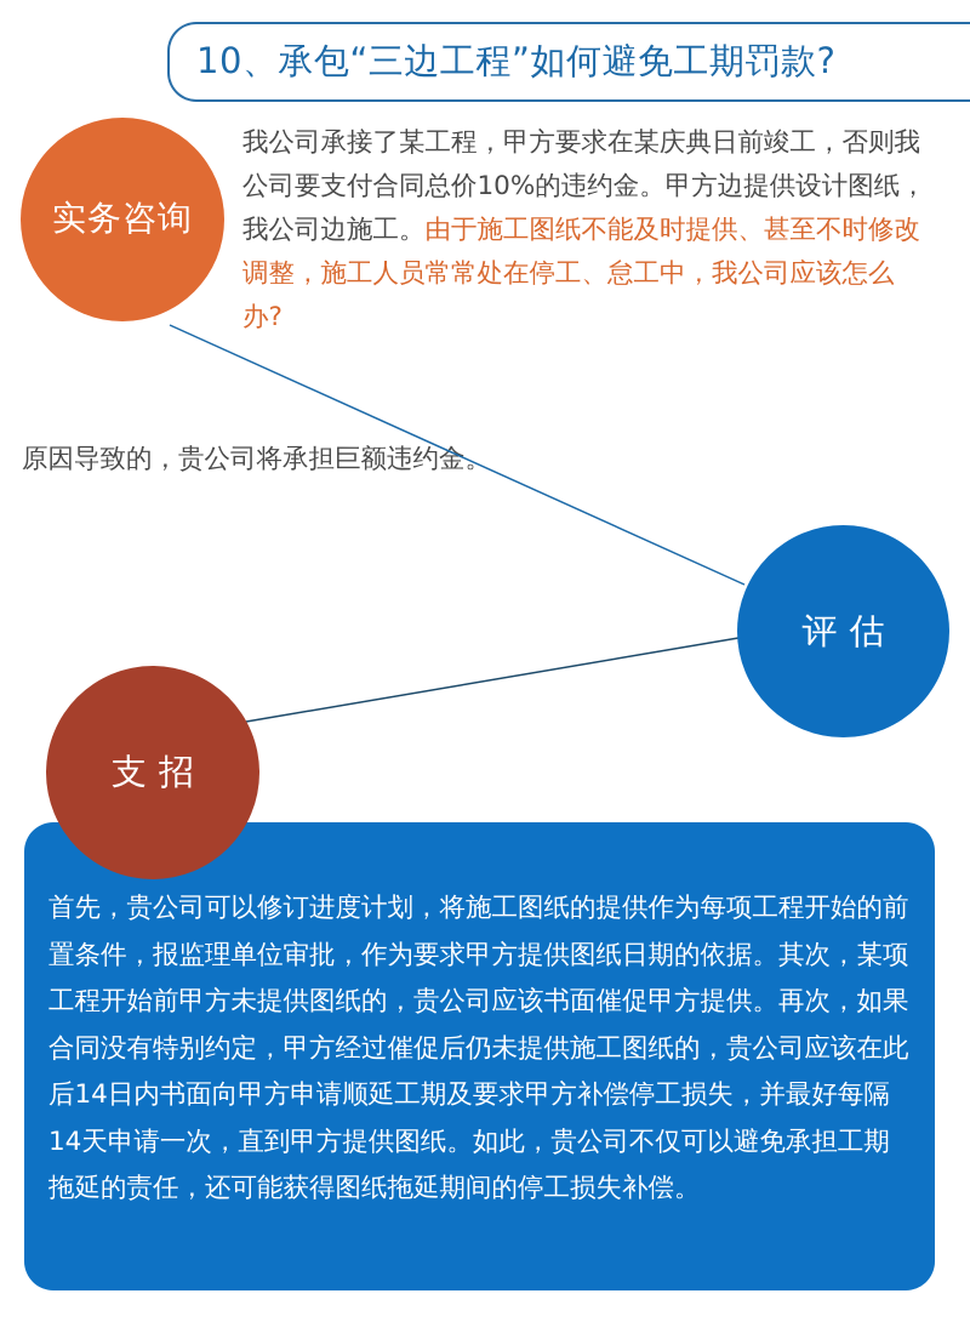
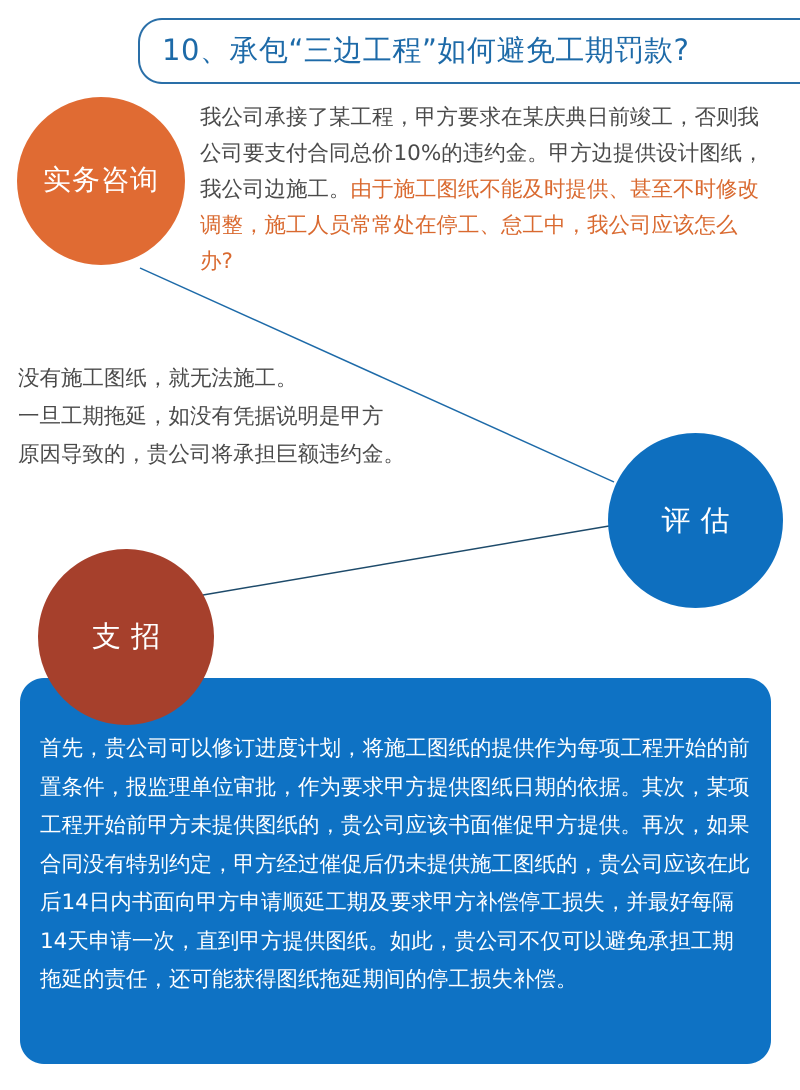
  10、承包“三边工程”如何避免工期罚款?
  实务咨询
  我公司承接了某工程，甲方要求在某庆典日前竣工，否则我公司要支付合同总价10%的违约金。甲方边提供设计图纸，我公司边施工。由于施工图纸不能及时提供、甚至不时修改调整，施工人员常常处在停工、怠工中，我公司应该怎么办?
+ 没有施工图纸，就无法施工。
+ 一旦工期拖延，如没有凭据说明是甲方
  原因导致的，贵公司将承担巨额违约金。
  评估
  首先，贵公司可以修订进度计划，将施工图纸的提供作为每项工程开始的前置条件，报监理单位审批，作为要求甲方提供图纸日期的依据。其次，某项工程开始前甲方未提供图纸的，贵公司应该书面催促甲方提供。再次，如果合同没有特别约定，甲方经过催促后仍未提供施工图纸的，贵公司应该在此后14日内书面向甲方申请顺延工期及要求甲方补偿停工损失，并最好每隔14天申请一次，直到甲方提供图纸。如此，贵公司不仅可以避免承担工期拖延的责任，还可能获得图纸拖延期间的停工损失补偿。
  支招
